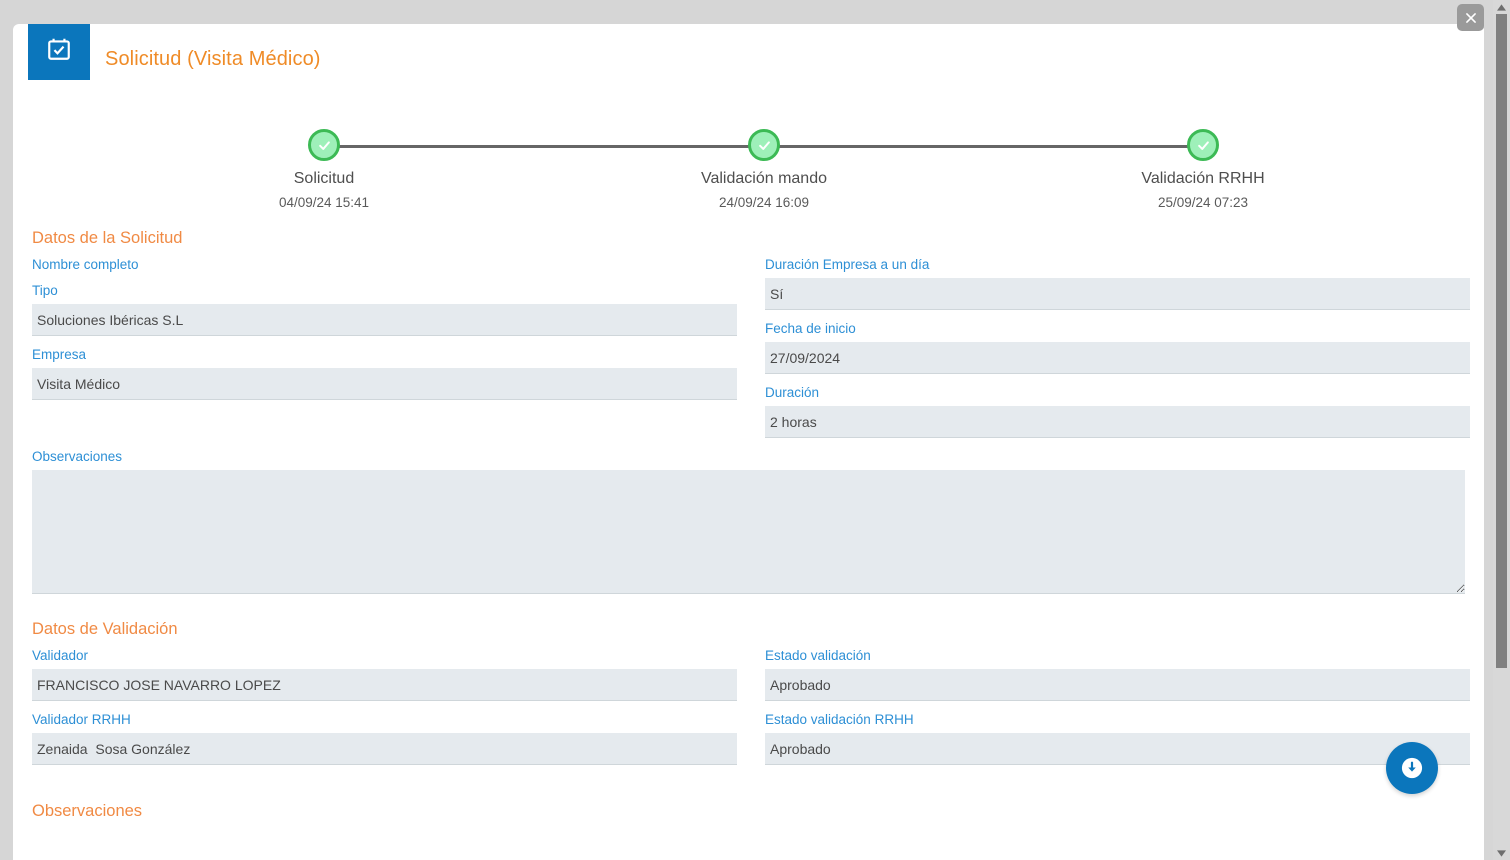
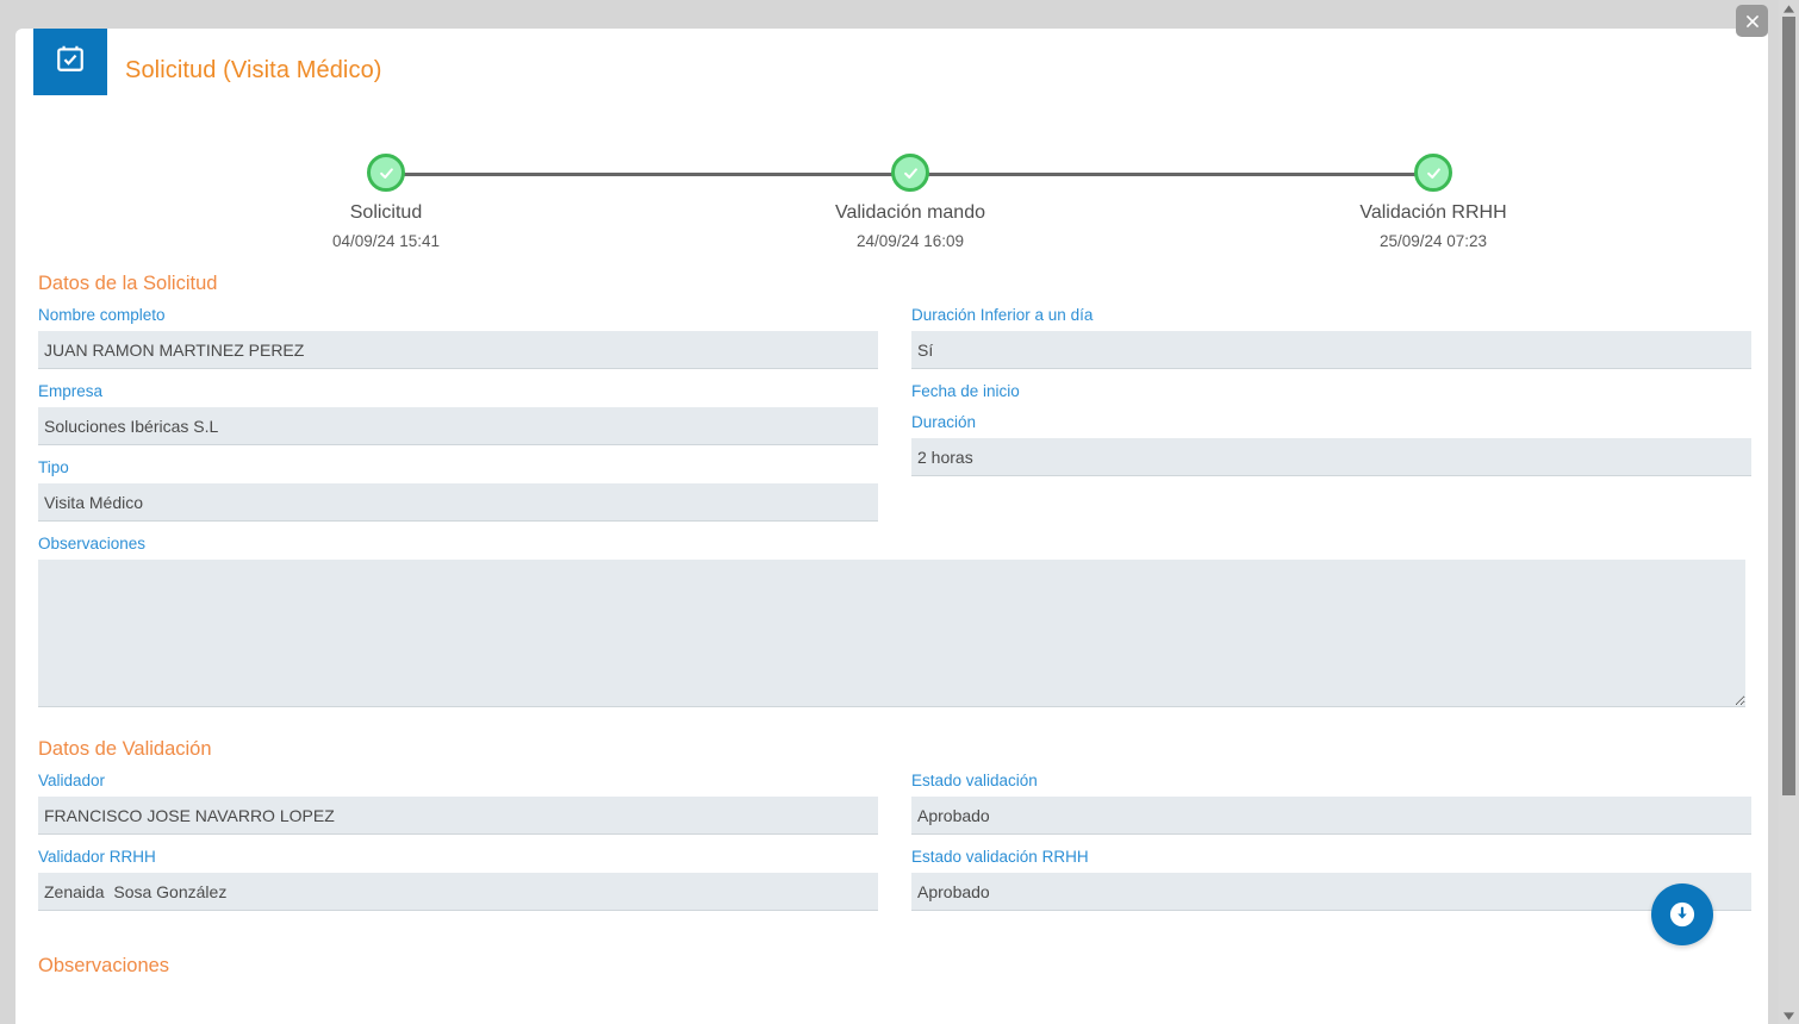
  Solicitud (Visita Médico)
  Solicitud
  04/09/24 15:41
  Validación mando
  24/09/24 16:09
  Validación RRHH
  25/09/24 07:23
  Datos de la Solicitud
  Nombre completo
+ JUAN RAMON MARTINEZ PEREZ
- Tipo
+ Empresa
  Soluciones Ibéricas S.L
- Empresa
+ Tipo
  Visita Médico
- Duración Empresa a un día
+ Duración Inferior a un día
  Sí
  Fecha de inicio
- 27/09/2024
  Duración
  2 horas
  Observaciones
  Datos de Validación
  Validador
  FRANCISCO JOSE NAVARRO LOPEZ
  Validador RRHH
  Zenaida Sosa González
  Estado validación
  Aprobado
  Estado validación RRHH
  Aprobado
  Observaciones
